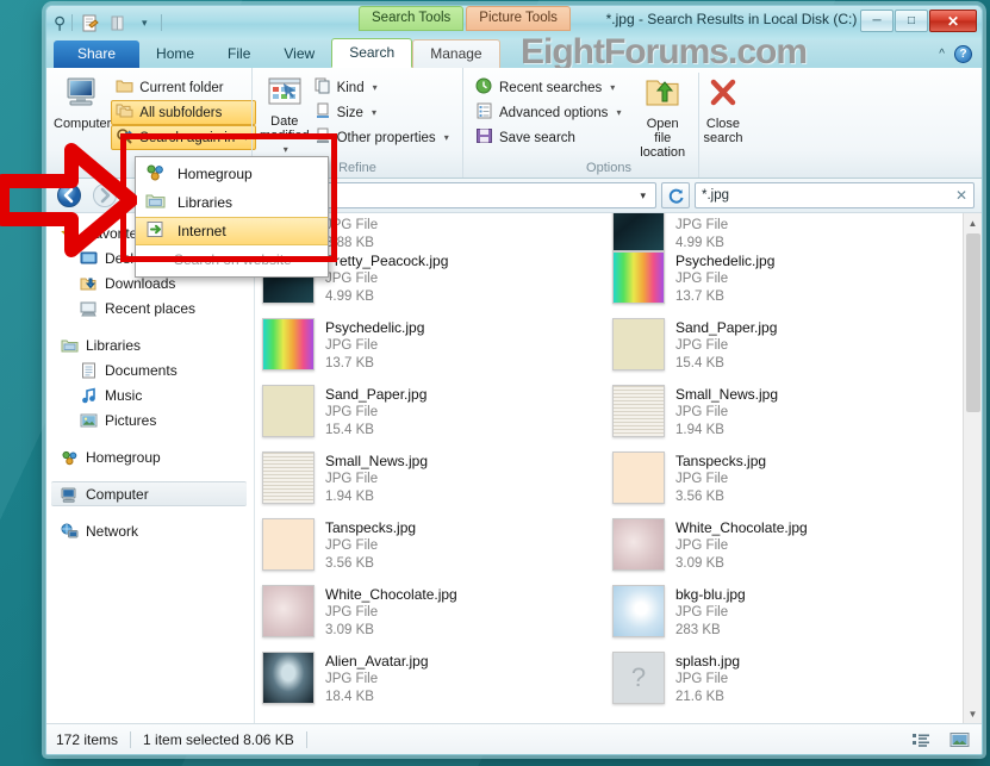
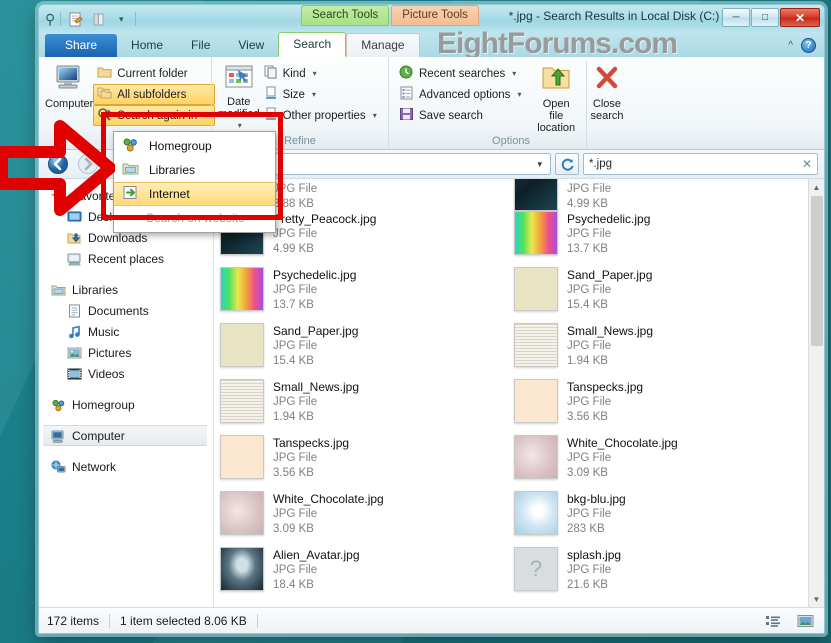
  ▾
  Search Tools
  Picture Tools
  *.jpg - Search Results in Local Disk (C:)
  ─
  □
  ✕
  Share
  Home
  File
  View
  Search
  Manage
  EightForums.com
  ^
  ?
  Computer
  Current folder
  All subfolders
  Search again in
  ▾
  Date modified
  ▾
  Kind
  ▾
  Size
  ▾
  Other properties
  ▾
  Refine
  Recent searches
  ▾
  Advanced options
  ▾
  Save search
  Open file
  location
  Close
  search
  Options
  ▾
  *.jpg
  ✕
  Downloads
  Recent places
  Libraries
  Documents
  Music
  Pictures
+ Videos
  Homegroup
  Computer
  Network
  PG File
  3.88 KB
  Pretty_Peacock.jpg
  JPG File
  4.99 KB
  Psychedelic.jpg
  JPG File
  13.7 KB
  Sand_Paper.jpg
  JPG File
  15.4 KB
  Small_News.jpg
  JPG File
  1.94 KB
  Tanspecks.jpg
  JPG File
  3.56 KB
  White_Chocolate.jpg
  JPG File
  3.09 KB
  Alien_Avatar.jpg
  JPG File
  18.4 KB
  JPG File
  4.99 KB
  Psychedelic.jpg
  JPG File
  13.7 KB
  Sand_Paper.jpg
  JPG File
  15.4 KB
  Small_News.jpg
  JPG File
  1.94 KB
  Tanspecks.jpg
  JPG File
  3.56 KB
  White_Chocolate.jpg
  JPG File
  3.09 KB
  bkg-blu.jpg
  JPG File
  283 KB
  ?
  splash.jpg
  JPG File
  21.6 KB
  ▲
  ▼
  172 items
  1 item selected 8.06 KB
  Homegroup
  Libraries
  Internet
  Search on website
